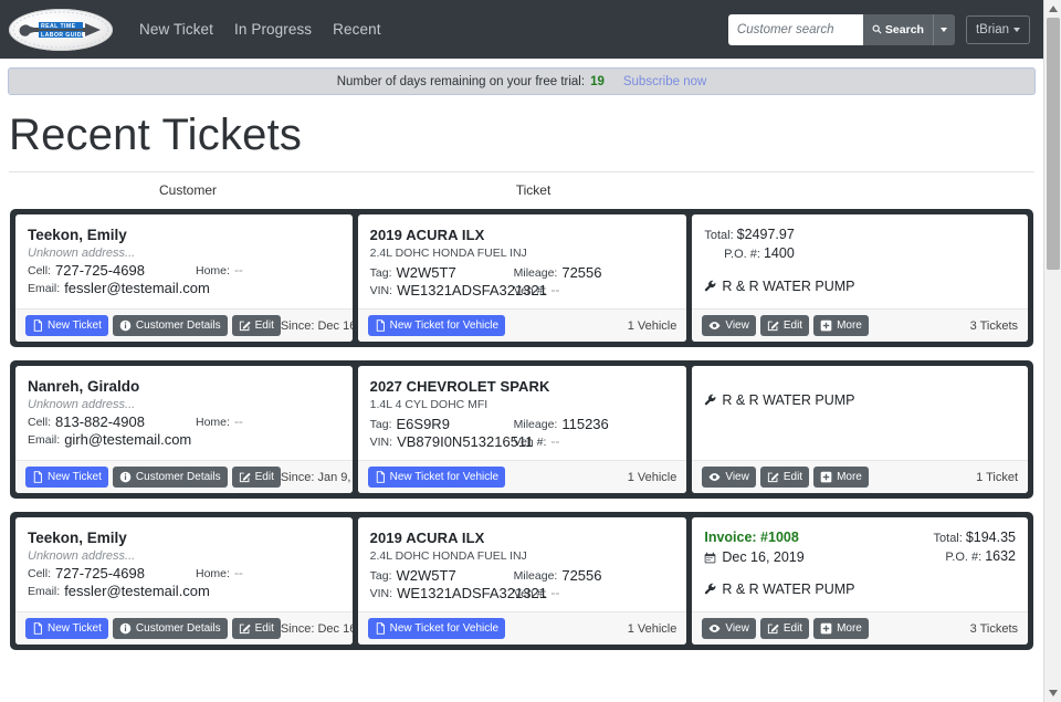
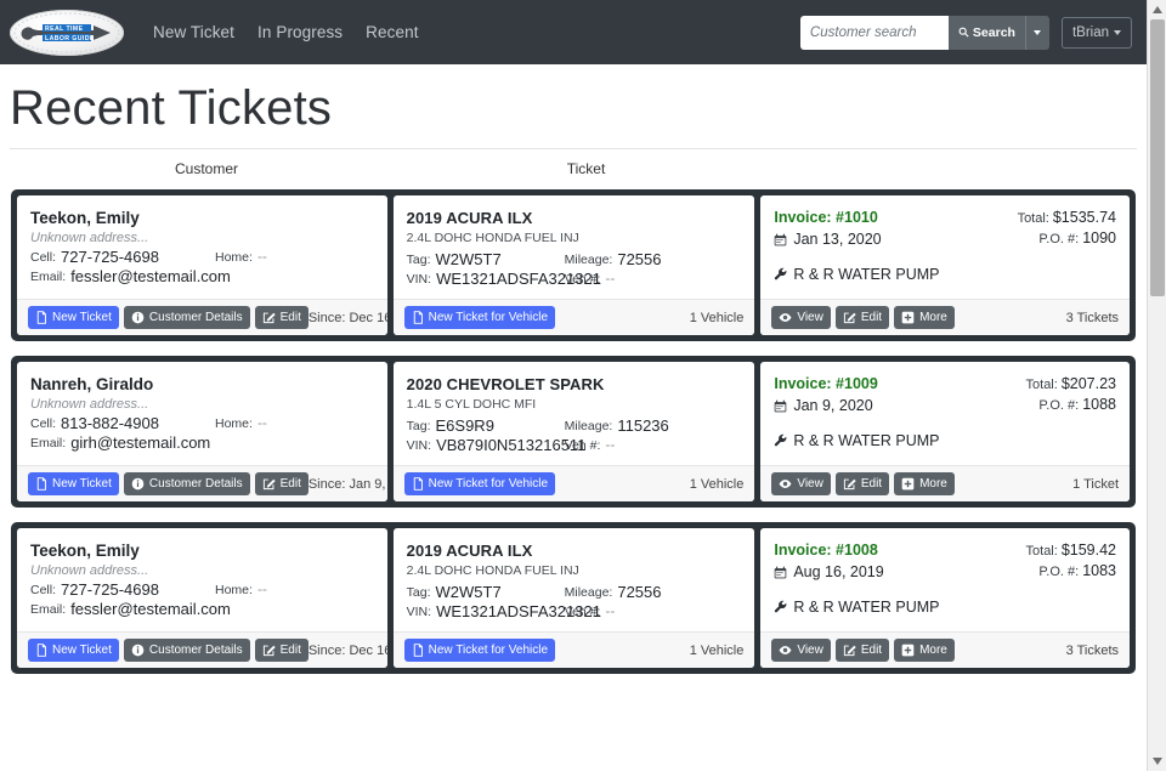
  New Ticket
  In Progress
  Recent
  Customer search
  Search
  tBrian
- Number of days remaining on your free trial:
- 19
- Subscribe now
  Recent Tickets
  Customer
  Ticket
  Teekon, Emily
  Unknown address...
  Cell:
  727-725-4698
  Home:
  --
  Email:
  fessler@testemail.com
  New Ticket
  Customer Details
  Edit
  2019 ACURA ILX
  2.4L DOHC HONDA FUEL INJ
  Tag:
  W2W5T7
  Mileage:
  72556
  VIN:
  WE1321ADSFA321321
  Veh #:
  --
  New Ticket for Vehicle
  1 Vehicle
+ Invoice: #1010
+ Jan 13, 2020
- Total: $2497.97
+ Total: $1535.74
- P.O. #: 1400
+ P.O. #: 1090
  R & R WATER PUMP
  View
  Edit
  More
  3 Tickets
  Nanreh, Giraldo
  Unknown address...
  Cell:
  813-882-4908
  Home:
  --
  Email:
  girh@testemail.com
  New Ticket
  Customer Details
  Edit
  Since: Jan 9,
- 2027 CHEVROLET SPARK
+ 2020 CHEVROLET SPARK
- 1.4L 4 CYL DOHC MFI
+ 1.4L 5 CYL DOHC MFI
  Tag:
  E6S9R9
  Mileage:
  115236
  VIN:
  VB879I0N513216511
  Veh #:
  --
  New Ticket for Vehicle
  1 Vehicle
+ Invoice: #1009
+ Jan 9, 2020
+ Total: $207.23
+ P.O. #: 1088
  R & R WATER PUMP
  View
  Edit
  More
  1 Ticket
  Teekon, Emily
  Unknown address...
  Cell:
  727-725-4698
  Home:
  --
  Email:
  fessler@testemail.com
  New Ticket
  Customer Details
  Edit
  2019 ACURA ILX
  2.4L DOHC HONDA FUEL INJ
  Tag:
  W2W5T7
  Mileage:
  72556
  VIN:
  WE1321ADSFA321321
  Veh #:
  --
  New Ticket for Vehicle
  1 Vehicle
  Invoice: #1008
- Dec 16, 2019
+ Aug 16, 2019
- Total: $194.35
+ Total: $159.42
- P.O. #: 1632
+ P.O. #: 1083
  R & R WATER PUMP
  View
  Edit
  More
  3 Tickets
